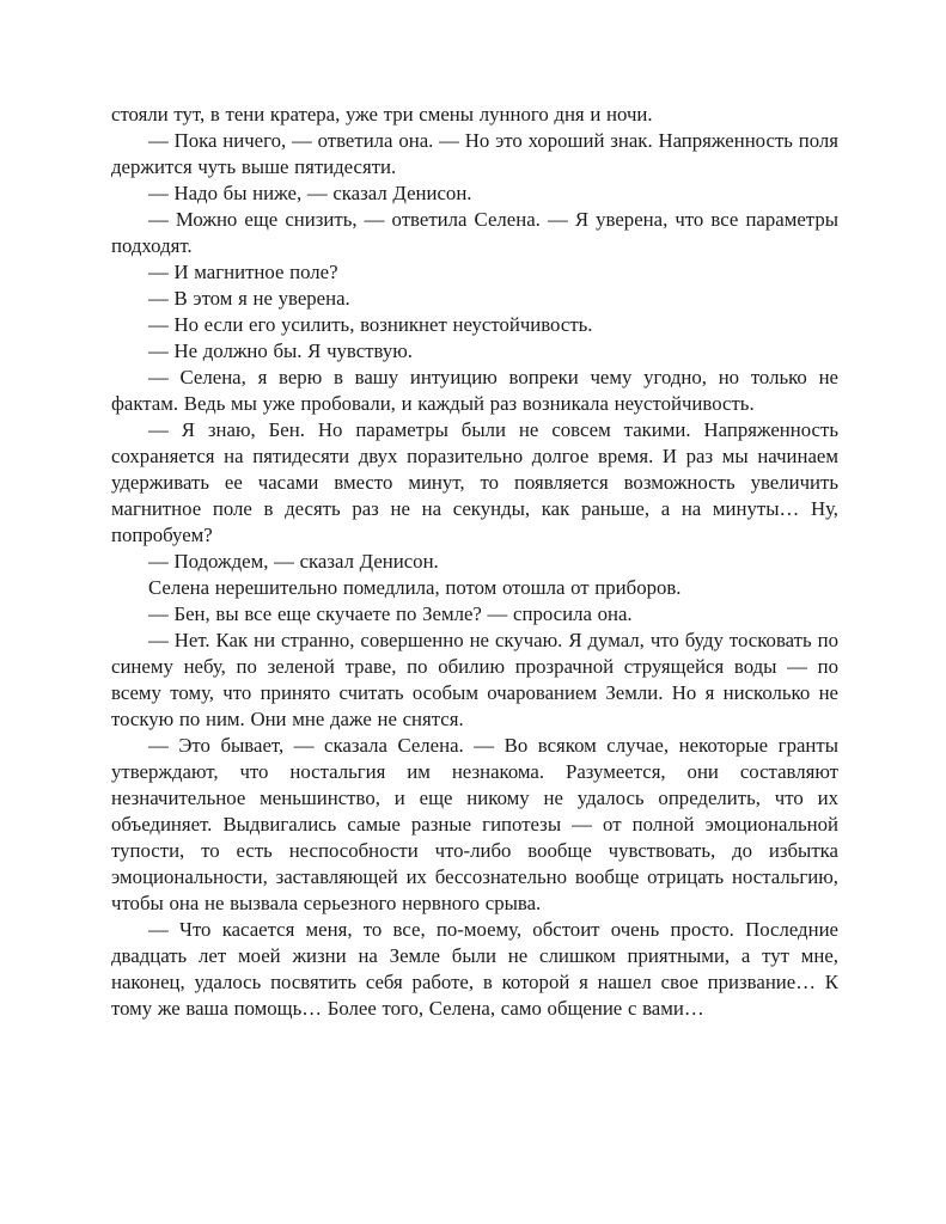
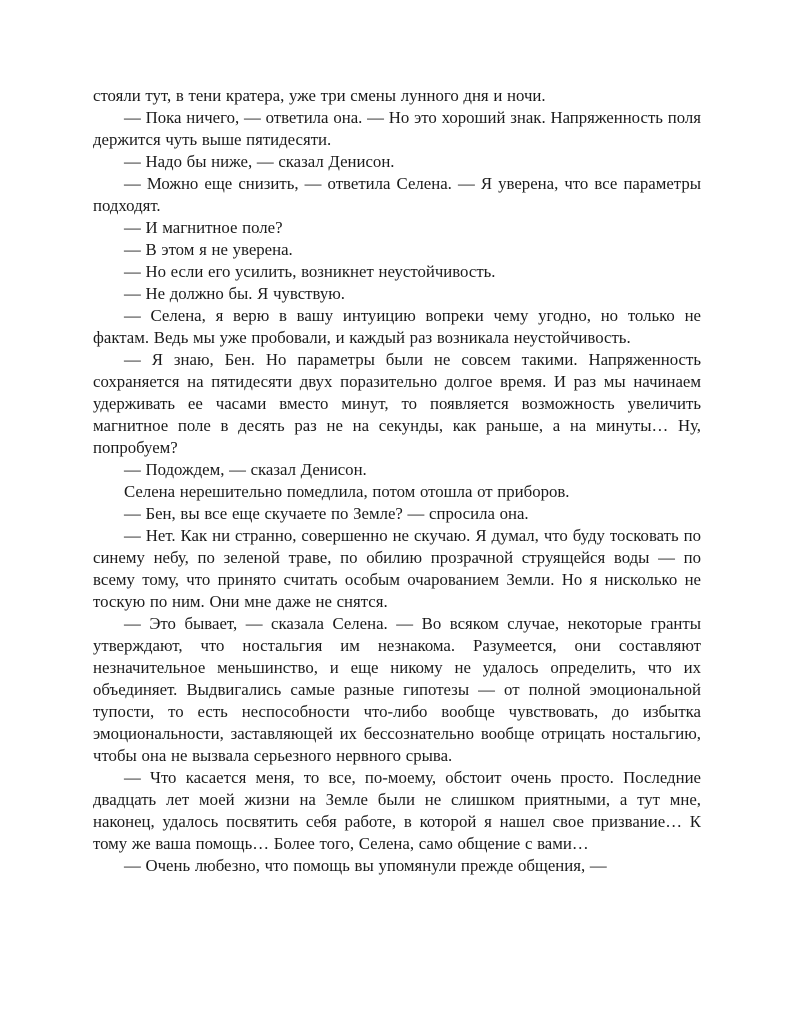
  стояли тут, в тени кратера, уже три смены лунного дня и ночи.
  — Пока ничего, — ответила она. — Но это хороший знак. Напряженность поля держится чуть выше пятидесяти.
  — Надо бы ниже, — сказал Денисон.
  — Можно еще снизить, — ответила Селена. — Я уверена, что все параметры подходят.
  — И магнитное поле?
  — В этом я не уверена.
  — Но если его усилить, возникнет неустойчивость.
  — Не должно бы. Я чувствую.
  — Селена, я верю в вашу интуицию вопреки чему угодно, но только не фактам. Ведь мы уже пробовали, и каждый раз возникала неустойчивость.
  — Я знаю, Бен. Но параметры были не совсем такими. Напряженность сохраняется на пятидесяти двух поразительно долгое время. И раз мы начинаем удерживать ее часами вместо минут, то появляется возможность увеличить магнитное поле в десять раз не на секунды, как раньше, а на минуты… Ну, попробуем?
  — Подождем, — сказал Денисон.
  Селена нерешительно помедлила, потом отошла от приборов.
  — Бен, вы все еще скучаете по Земле? — спросила она.
  — Нет. Как ни странно, совершенно не скучаю. Я думал, что буду тосковать по синему небу, по зеленой траве, по обилию прозрачной струящейся воды — по всему тому, что принято считать особым очарованием Земли. Но я нисколько не тоскую по ним. Они мне даже не снятся.
  — Это бывает, — сказала Селена. — Во всяком случае, некоторые гранты утверждают, что ностальгия им незнакома. Разумеется, они составляют незначительное меньшинство, и еще никому не удалось определить, что их объединяет. Выдвигались самые разные гипотезы — от полной эмоциональной тупости, то есть неспособности что-либо вообще чувствовать, до избытка эмоциональности, заставляющей их бессознательно вообще отрицать ностальгию, чтобы она не вызвала серьезного нервного срыва.
  — Что касается меня, то все, по-моему, обстоит очень просто. Последние двадцать лет моей жизни на Земле были не слишком приятными, а тут мне, наконец, удалось посвятить себя работе, в которой я нашел свое призвание… К тому же ваша помощь… Более того, Селена, само общение с вами…
+ — Очень любезно, что помощь вы упомянули прежде общения, —
